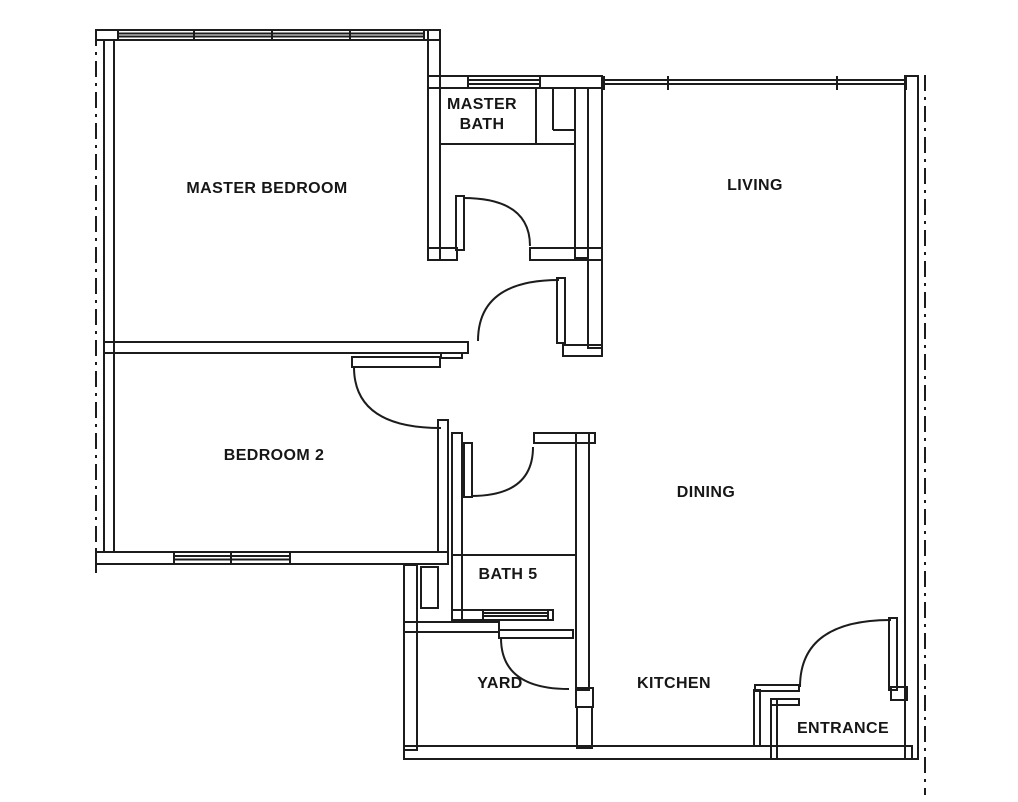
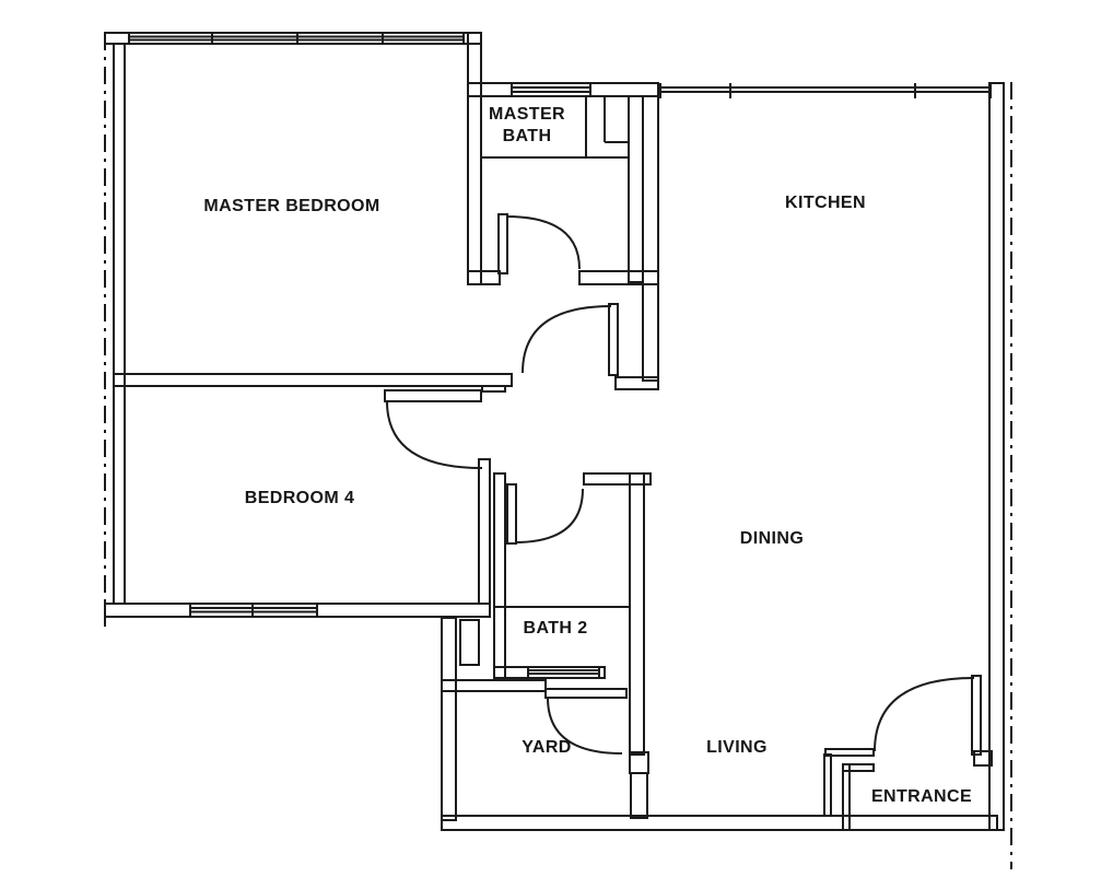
  MASTER BEDROOM
  MASTER
  BATH
- LIVING
+ KITCHEN
- BEDROOM 2
+ BEDROOM 4
  DINING
- BATH 5
+ BATH 2
  YARD
- KITCHEN
+ LIVING
  ENTRANCE
